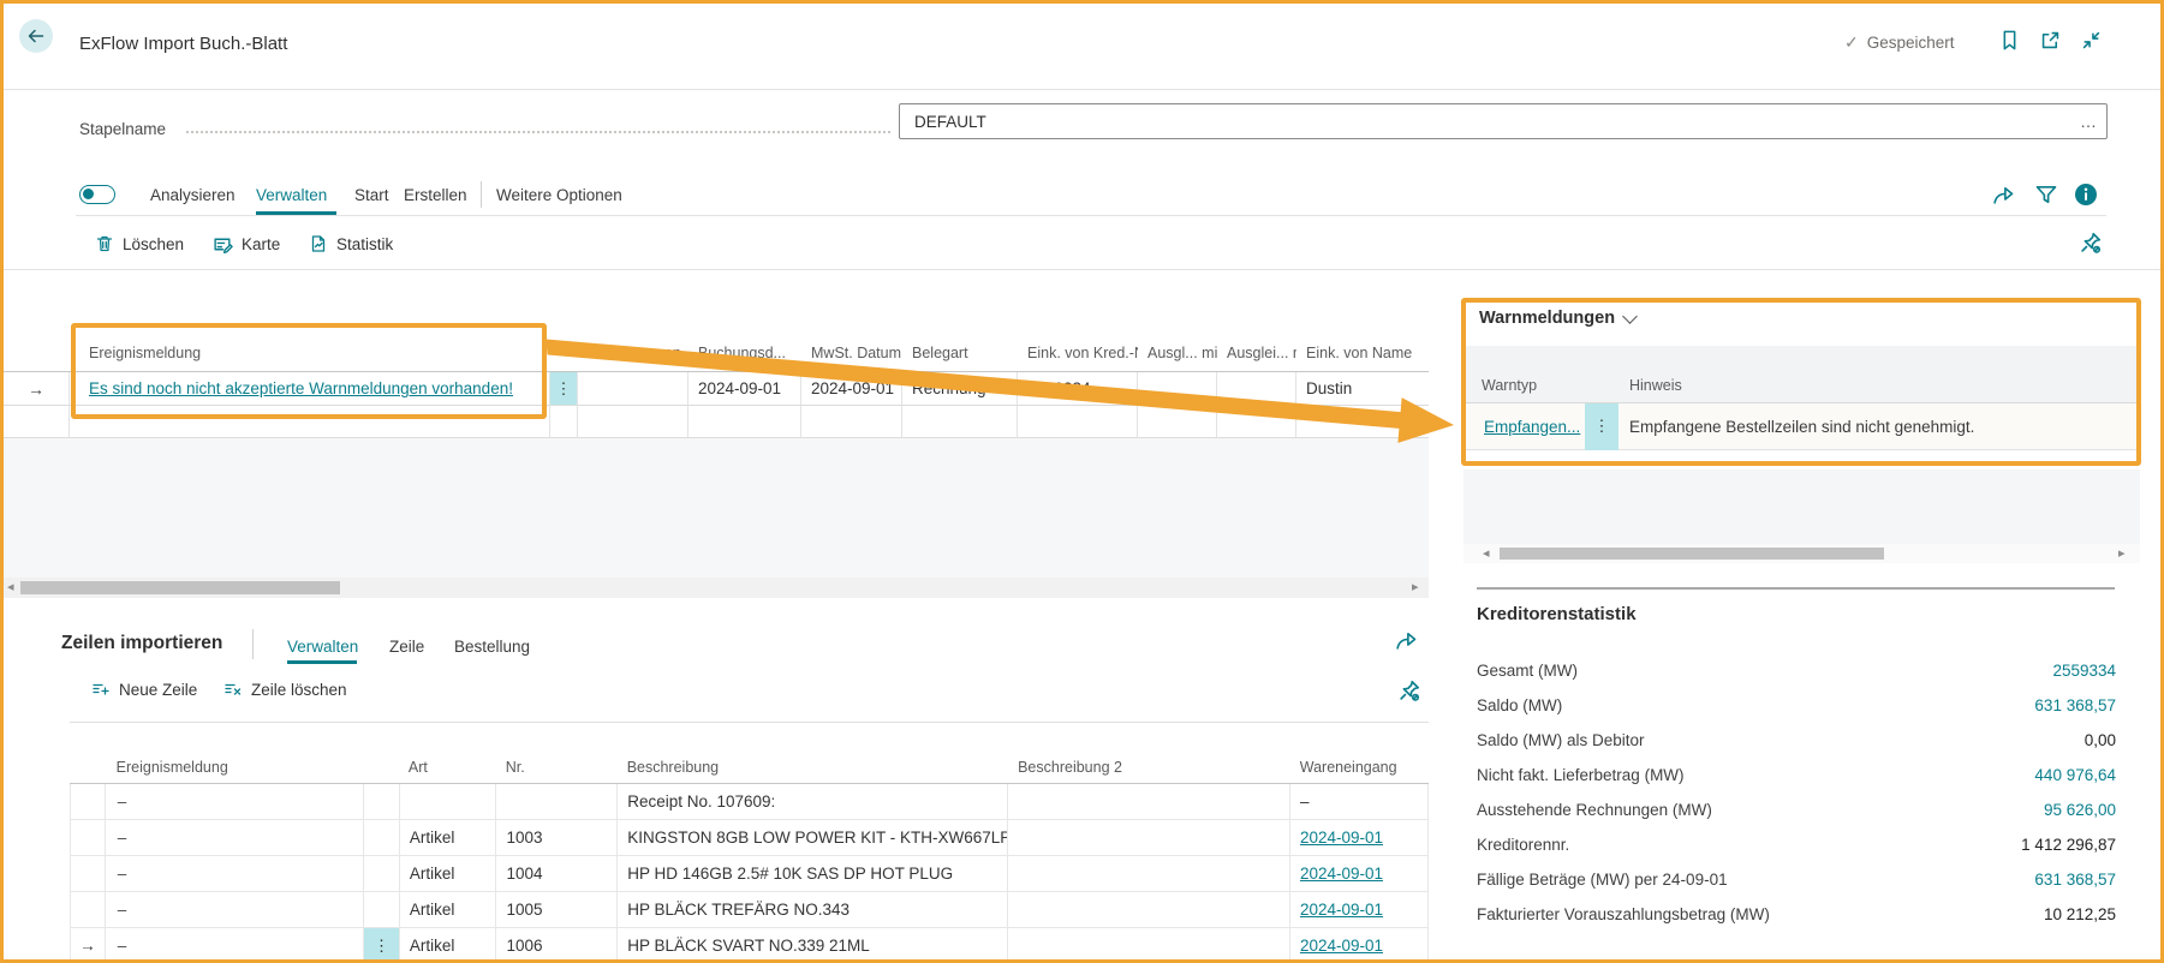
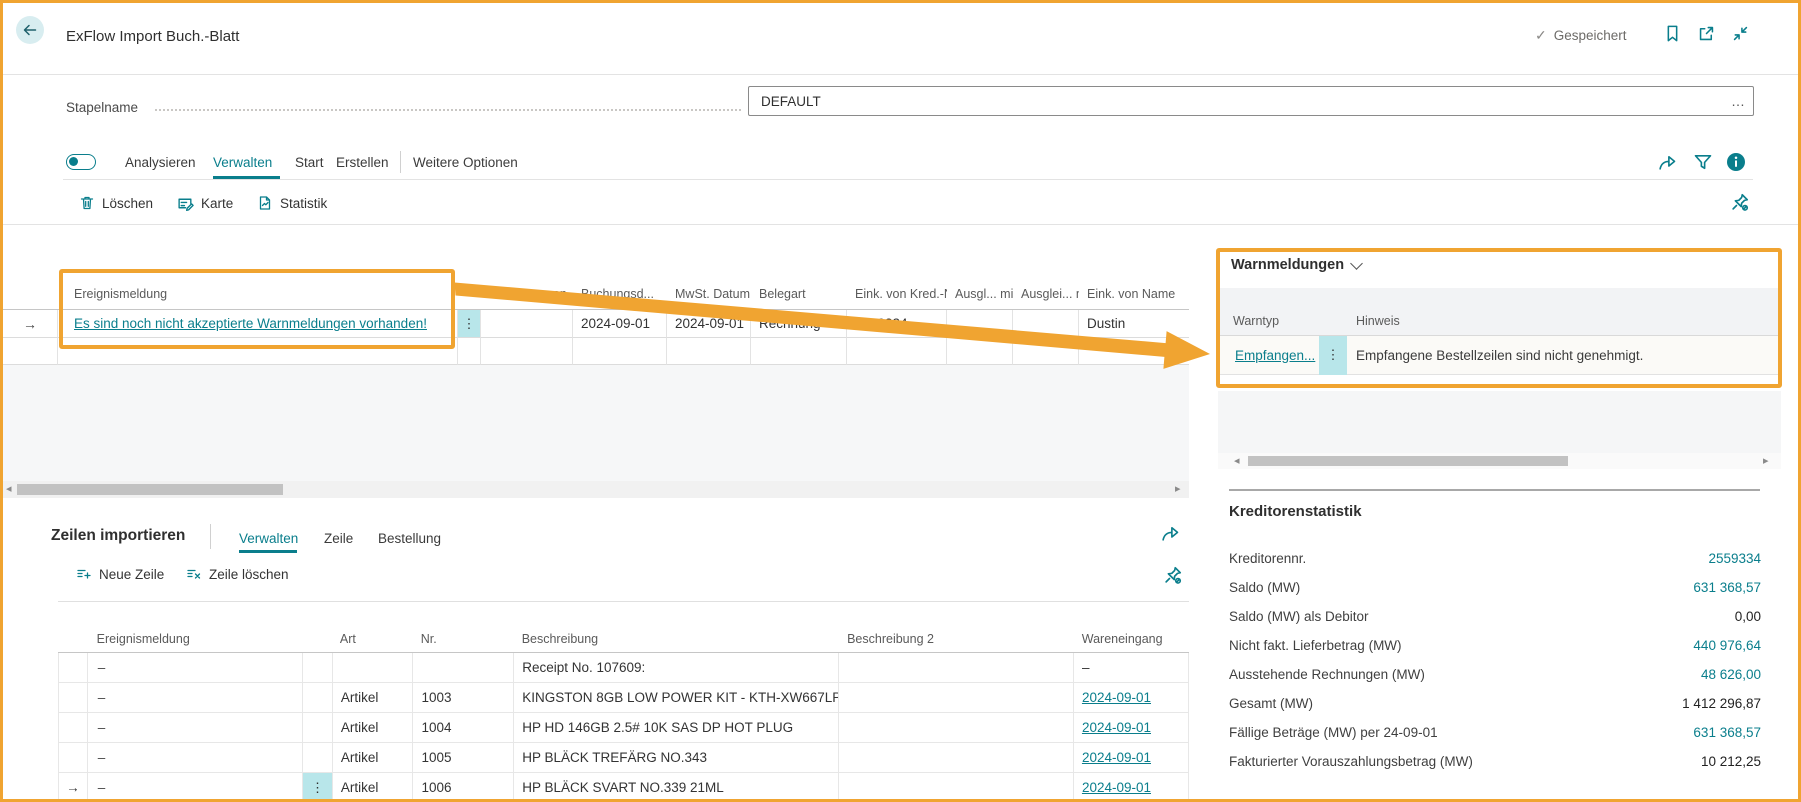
  ExFlow Import Buch.-Blatt
  ✓
  Gespeichert
  Stapelname
  DEFAULT
  …
  Analysieren
  Verwalten
  Start
  Erstellen
  Weitere Optionen
  Löschen
  Karte
  Statistik
  Ereignismeldung
  chungsd...
  MwSt. Datum
  Belegart
  Eink. von Kred.-
  Eink. von Name
  →
  Es sind noch nicht akzeptierte Warnmeldungen vorhanden!
  ⋮
  2024-09-01
  2024-09-01
  Dustin
  ◂
  ▸
  Warnmeldungen
  Warntyp
  Hinweis
  Empfangen...
  ⋮
  Empfangene Bestellzeilen sind nicht genehmigt.
  ◂
  ▸
  Kreditorenstatistik
- Gesamt (MW)
+ Kreditorennr.
  2559334
  Saldo (MW)
  631 368,57
  Saldo (MW) als Debitor
  0,00
  Nicht fakt. Lieferbetrag (MW)
  440 976,64
  Ausstehende Rechnungen (MW)
- 95 626,00
+ 48 626,00
- Kreditorennr.
+ Gesamt (MW)
  1 412 296,87
  Fällige Beträge (MW) per 24-09-01
  631 368,57
  Fakturierter Vorauszahlungsbetrag (MW)
  10 212,25
  Zeilen importieren
  Verwalten
  Zeile
  Bestellung
  Neue Zeile
  Zeile löschen
  Ereignismeldung
  Art
  Nr.
  Beschreibung
  Beschreibung 2
  Wareneingang
  –
  Receipt No. 107609:
  –
  –
  Artikel
  1003
  KINGSTON 8GB LOW POWER KIT - KTH-XW667LP
  2024-09-01
  –
  Artikel
  1004
  HP HD 146GB 2.5# 10K SAS DP HOT PLUG
  2024-09-01
  –
  Artikel
  1005
  HP BLÄCK TREFÄRG NO.343
  2024-09-01
  →
  –
  ⋮
  Artikel
  1006
  HP BLÄCK SVART NO.339 21ML
  2024-09-01
